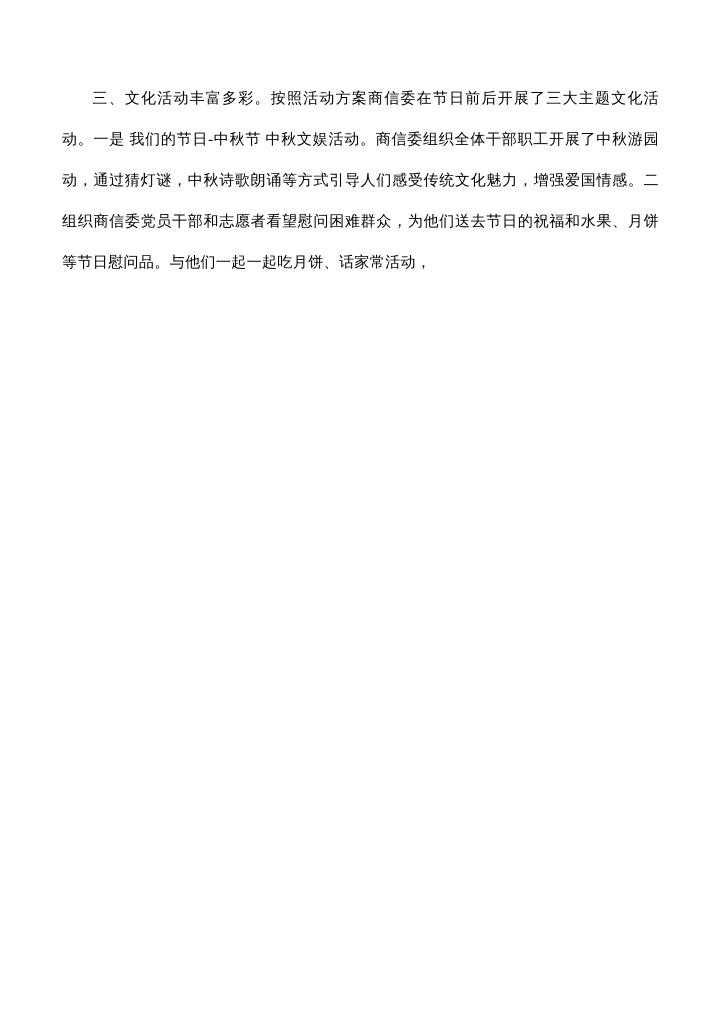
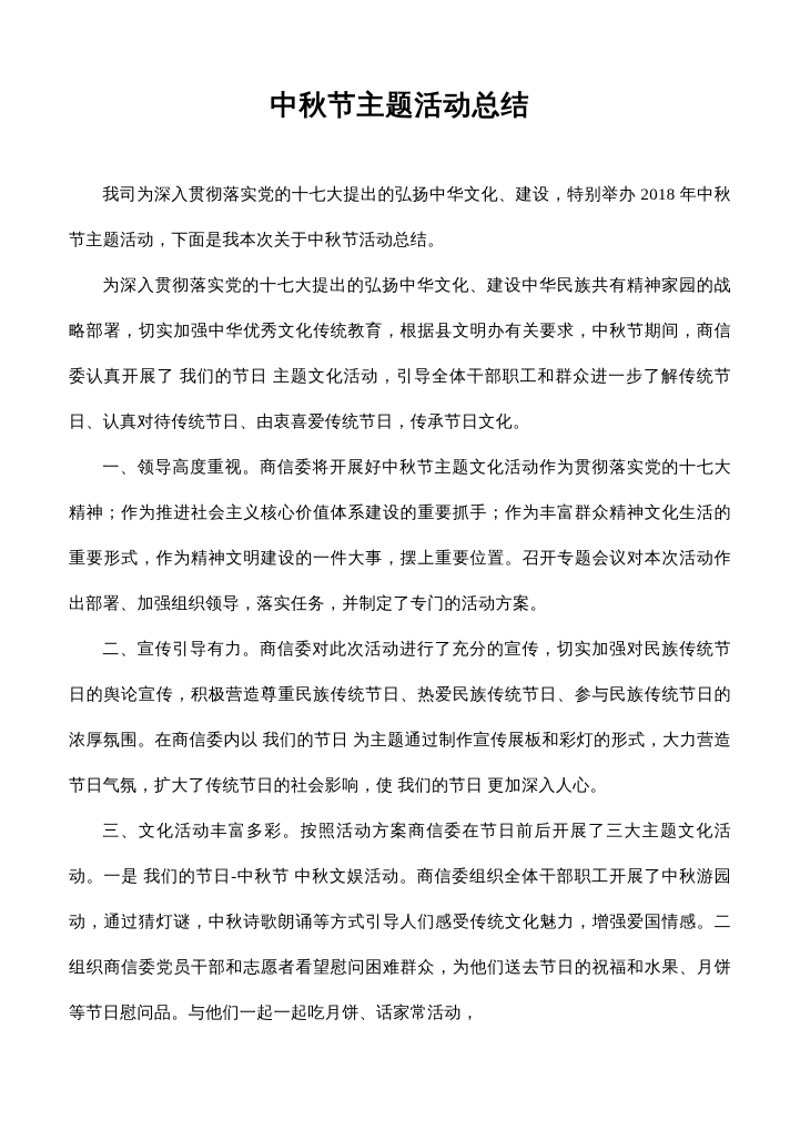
+ 中秋节主题活动总结
+ 我司为深入贯彻落实党的十七大提出的弘扬中华文化、建设，特别举办 2018 年中秋节主题活动，下面是我本次关于中秋节活动总结。
+ 为深入贯彻落实党的十七大提出的弘扬中华文化、建设中华民族共有精神家园的战略部署，切实加强中华优秀文化传统教育，根据县文明办有关要求，中秋节期间，商信委认真开展了 我们的节日 主题文化活动，引导全体干部职工和群众进一步了解传统节日、认真对待传统节日、由衷喜爱传统节日，传承节日文化。
+ 一、领导高度重视。商信委将开展好中秋节主题文化活动作为贯彻落实党的十七大精神；作为推进社会主义核心价值体系建设的重要抓手；作为丰富群众精神文化生活的重要形式，作为精神文明建设的一件大事，摆上重要位置。召开专题会议对本次活动作出部署、加强组织领导，落实任务，并制定了专门的活动方案。
+ 二、宣传引导有力。商信委对此次活动进行了充分的宣传，切实加强对民族传统节日的舆论宣传，积极营造尊重民族传统节日、热爱民族传统节日、参与民族传统节日的浓厚氛围。在商信委内以 我们的节日 为主题通过制作宣传展板和彩灯的形式，大力营造节日气氛，扩大了传统节日的社会影响，使 我们的节日 更加深入人心。
  三、文化活动丰富多彩。按照活动方案商信委在节日前后开展了三大主题文化活动。一是 我们的节日-中秋节 中秋文娱活动。商信委组织全体干部职工开展了中秋游园动，通过猜灯谜，中秋诗歌朗诵等方式引导人们感受传统文化魅力，增强爱国情感。二组织商信委党员干部和志愿者看望慰问困难群众，为他们送去节日的祝福和水果、月饼等节日慰问品。与他们一起一起吃月饼、话家常活动，
